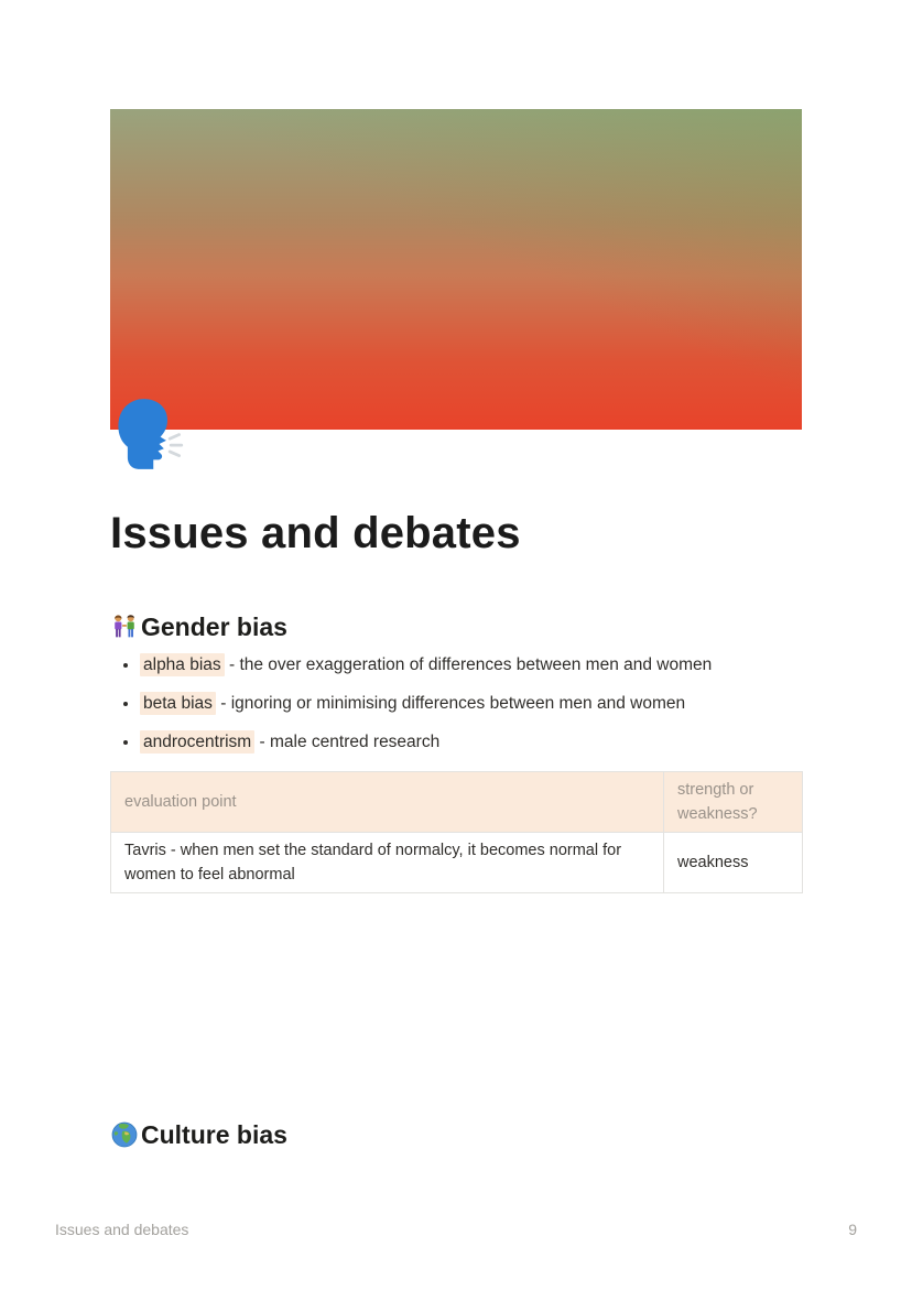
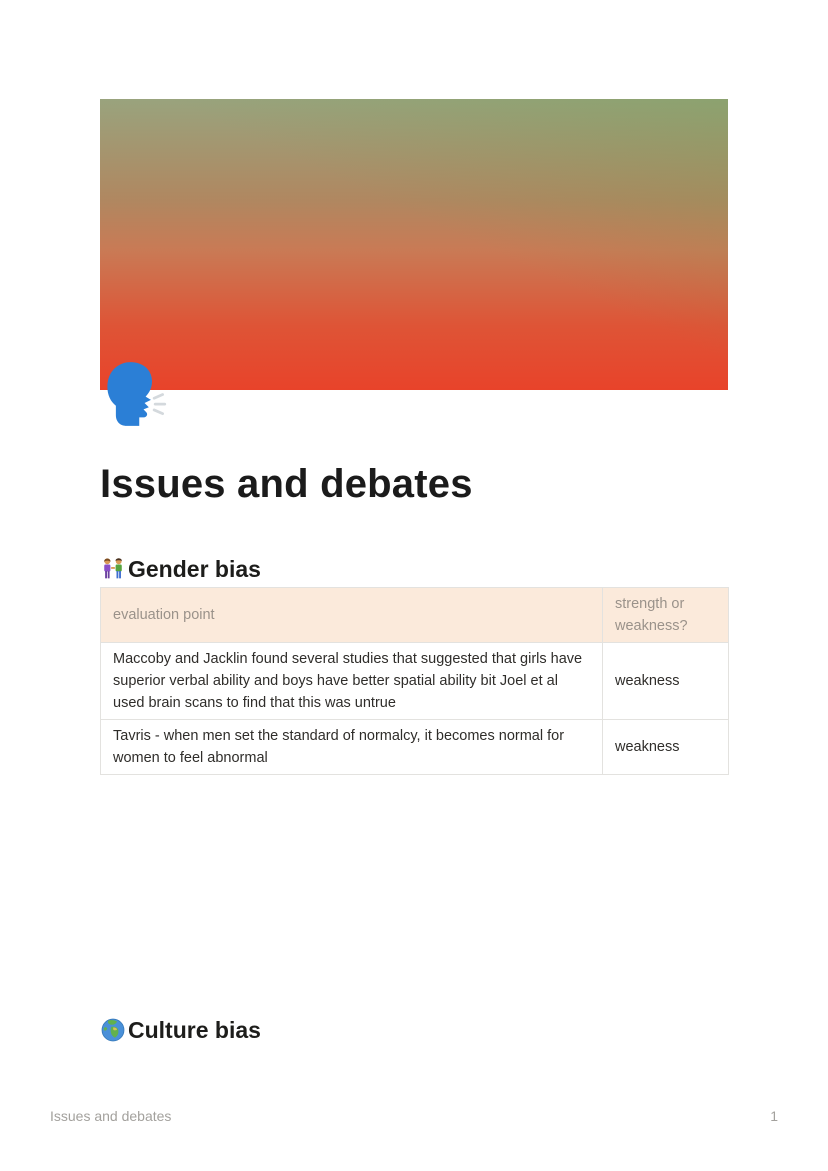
  Issues and debates
  Gender bias
- alpha bias - the over exaggeration of differences between men and women
- beta bias - ignoring or minimising differences between men and women
- androcentrism - male centred research
  evaluation point	strength or weakness?
+ Maccoby and Jacklin found several studies that suggested that girls have superior verbal ability and boys have better spatial ability bit Joel et al used brain scans to find that this was untrue	weakness
  Tavris - when men set the standard of normalcy, it becomes normal for women to feel abnormal	weakness
  Culture bias
  Issues and debates
- 9
+ 1
